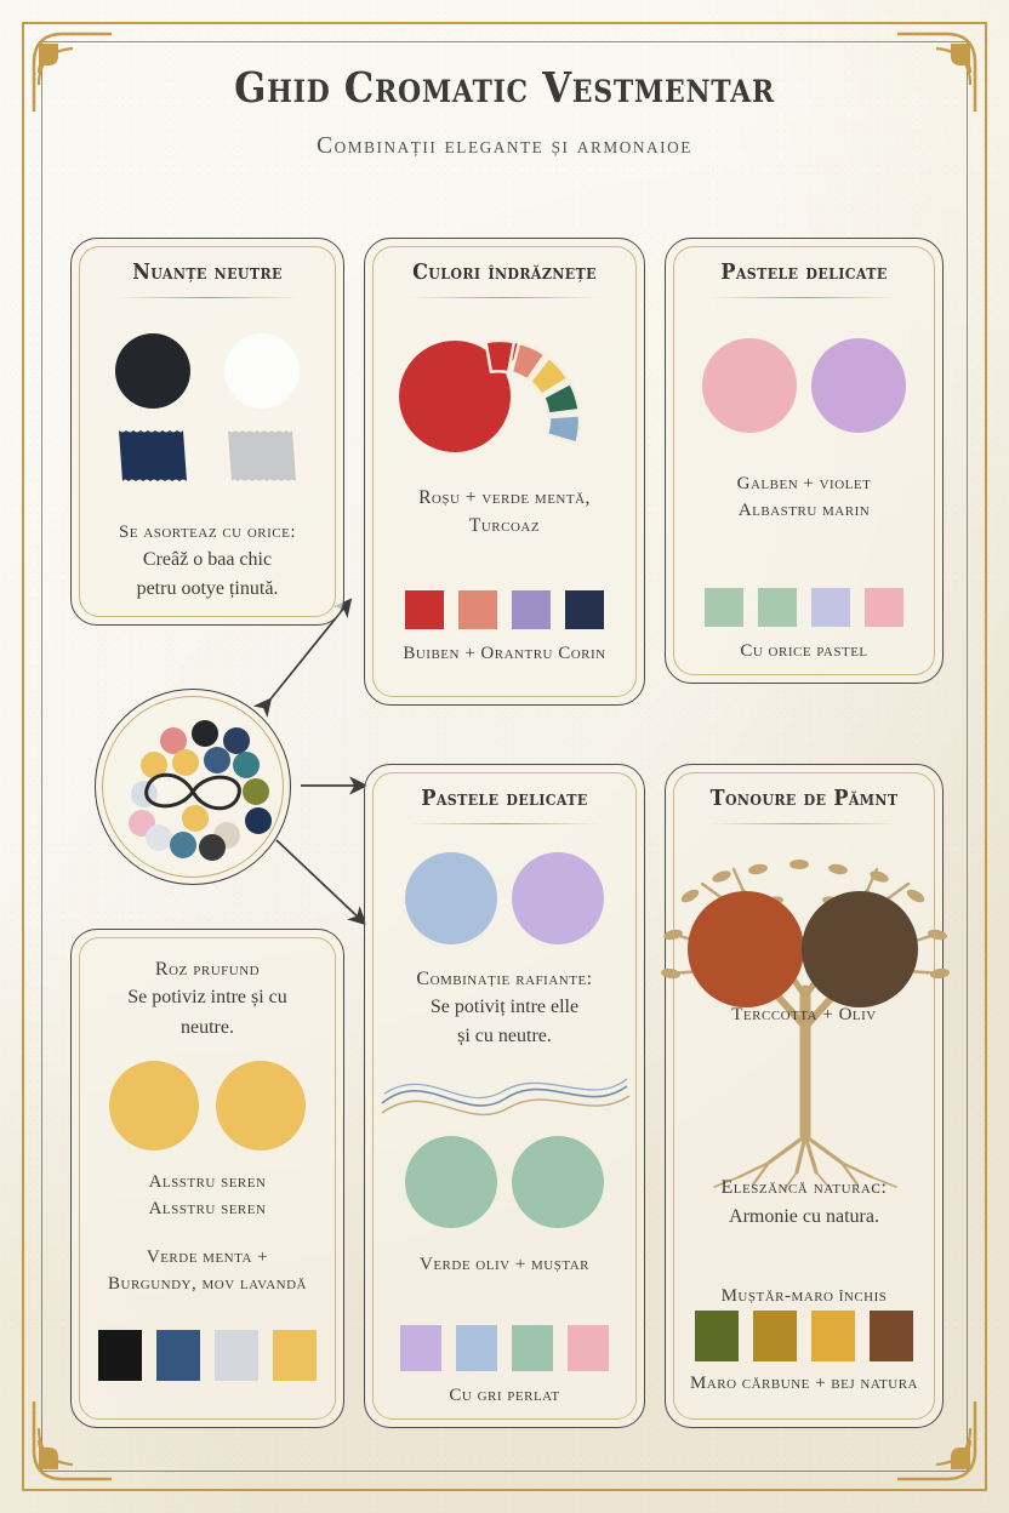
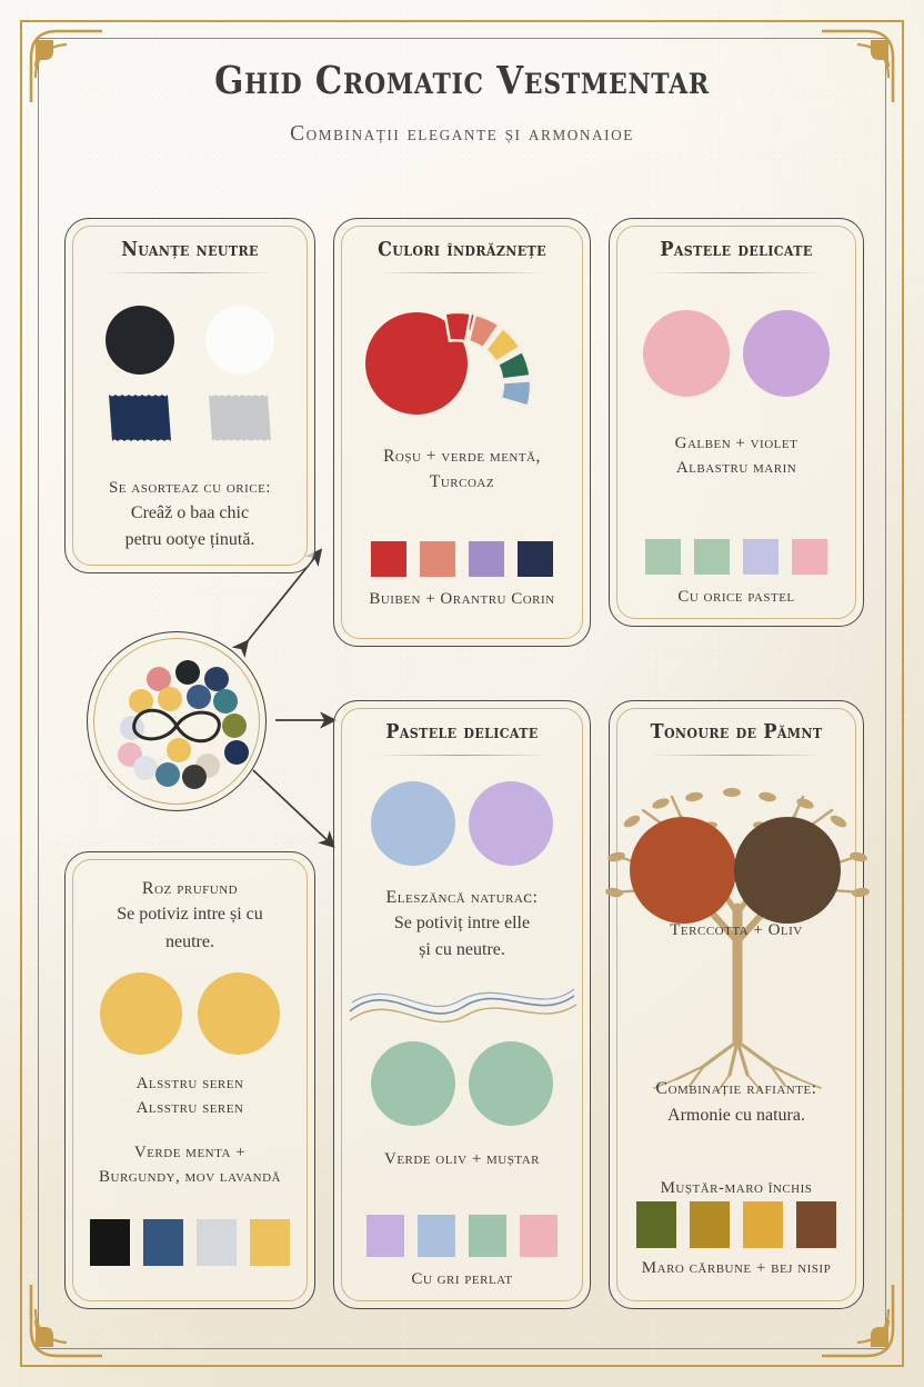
  Ghid Cromatic Vestmentar
  Combinații elegante și armonaioe
  Nuanțe neutre
  Se asorteaz cu orice:
  Creâž o baa chic
  petru ootye ținută.
  Culori îndrăznețe
  Roșu + verde mentă,
  Turcoaz
  Buiben + Orantru Corin
  Pastele delicate
  Galben + violet
  Albastru marin
  Cu orice pastel
  Roz prufund
  Se potiviz intre și cu
  neutre.
  Alsstru seren
  Alsstru seren
  Verde menta +
  Burgundy, mov lavandă
  Pastele delicate
- Combinație rafiante:
+ Eleszăncă naturaᴄ:
  Se potiviț intre elle
  și cu neutre.
  Verde oliv + muștar
  Cu gri perlat
  Tonoure de Pămnt
  Terccotta + Oliv
- Eleszăncă naturaᴄ:
+ Combinație rafiante:
  Armonie cu natura.
  Muștăr-maro închis
- Maro cărbune + bej natura
+ Maro cărbune + bej nisip
